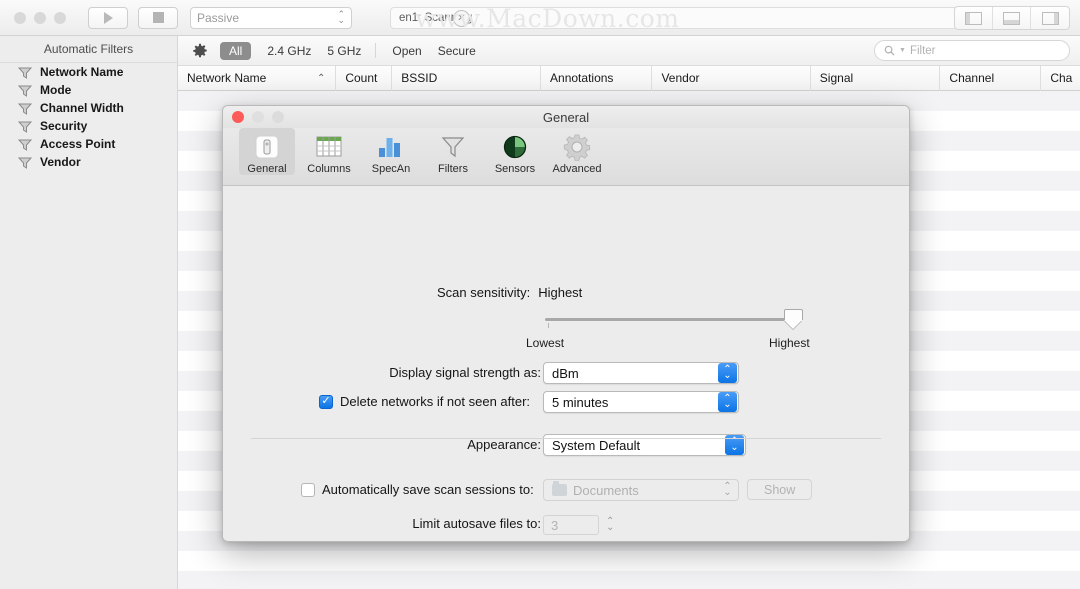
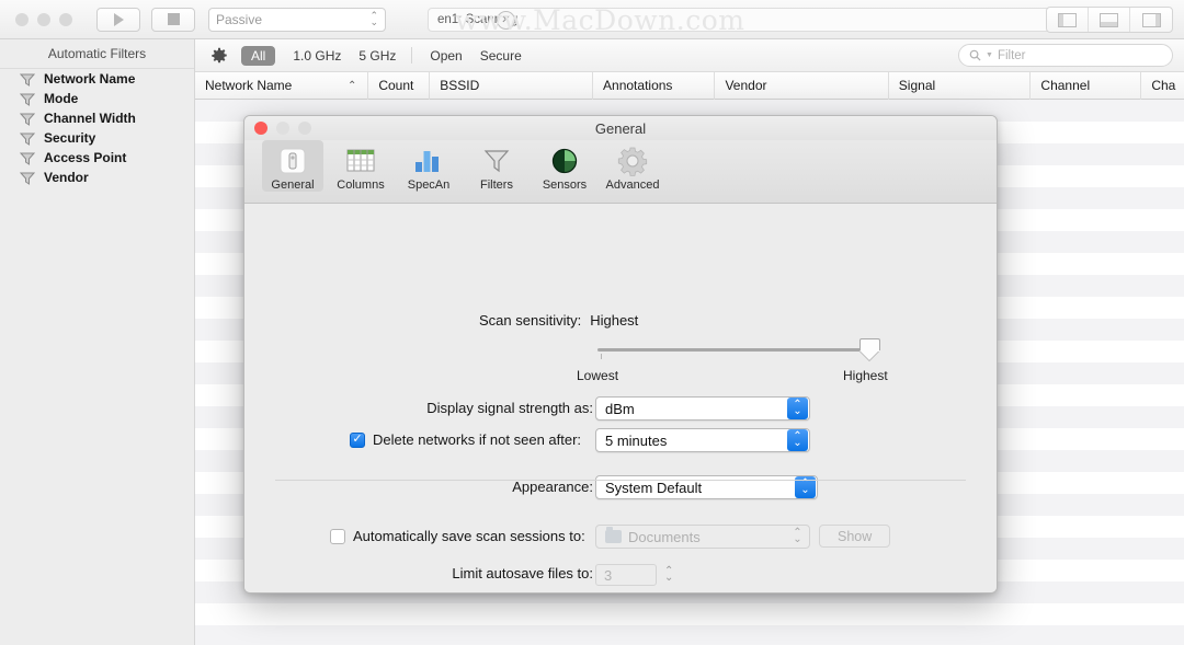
  Passive
  ⌃
  ⌄
  ✕
  www.MacDown.com
  Automatic Filters
  Network Name
  Mode
  Channel Width
  Security
  Access Point
  Vendor
  All
- 2.4 GHz
+ 1.0 GHz
  5 GHz
  Open
  Secure
  Filter
  Network Name
  ⌃
  Count
  BSSID
  Annotations
  Vendor
  Signal
  Channel
  Cha
  General
  General
  Columns
  SpecAn
  Filters
  Sensors
  Advanced
  Scan sensitivity:
  Highest
  Lowest
  Highest
  Display signal strength as:
  dBm
  ⌃
  ⌄
  Delete networks if not seen after:
  5 minutes
  ⌃
  ⌄
  Appearance:
  System Default
  ⌃
  ⌄
  Automatically save scan sessions to:
  Documents
  ⌃
  ⌄
  Show
  Limit autosave files to:
  3
  ⌃
  ⌄
